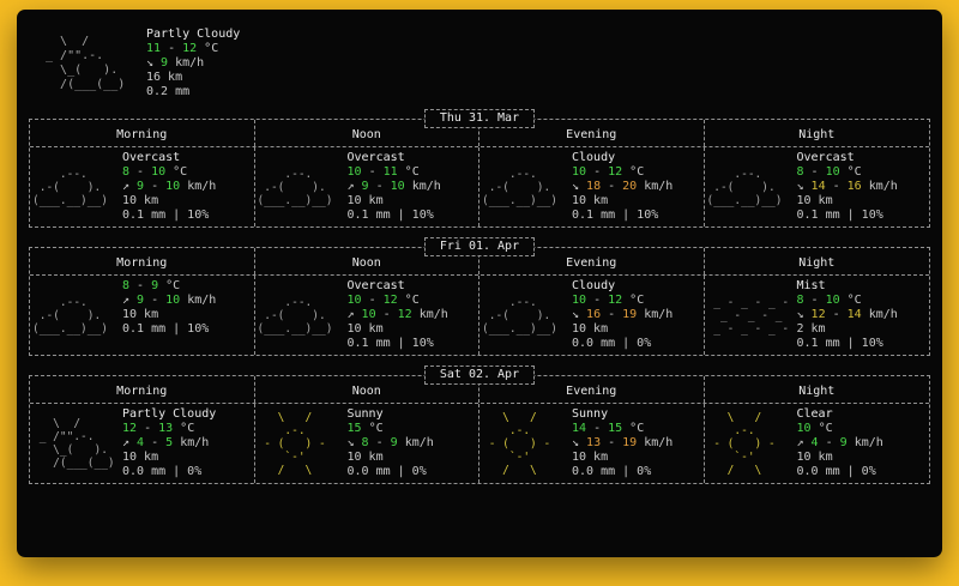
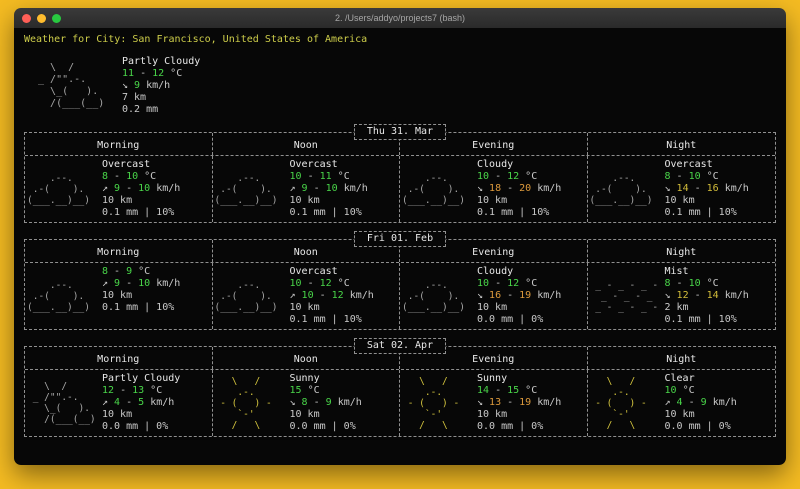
+ 2. /Users/addyo/projects7 (bash)
+ Weather for City: San Francisco, United States of America
  \ /
  _ /"".-.
  \_( ).
  /(___(__)
  Partly Cloudy
  11 - 12 °C
  ↘ 9 km/h
- 16 km
+ 7 km
  0.2 mm
  Thu 31. Mar
  Morning
  Noon
  Evening
  Night
  .--.
  .-( ).
  (___.__)__)
  Overcast
  8 - 10 °C
  ↗ 9 - 10 km/h
  10 km
  0.1 mm | 10%
  .--.
  .-( ).
  (___.__)__)
  Overcast
  10 - 11 °C
  ↗ 9 - 10 km/h
  10 km
  0.1 mm | 10%
  .--.
  .-( ).
  (___.__)__)
  Cloudy
  10 - 12 °C
  ↘ 18 - 20 km/h
  10 km
  0.1 mm | 10%
  .--.
  .-( ).
  (___.__)__)
  Overcast
  8 - 10 °C
  ↘ 14 - 16 km/h
  10 km
  0.1 mm | 10%
- Fri 01. Apr
+ Fri 01. Feb
  Morning
  Noon
  Evening
  Night
  .--.
  .-( ).
  (___.__)__)
  8 - 9 °C
  ↗ 9 - 10 km/h
  10 km
  0.1 mm | 10%
  .--.
  .-( ).
  (___.__)__)
  Overcast
  10 - 12 °C
  ↗ 10 - 12 km/h
  10 km
  0.1 mm | 10%
  .--.
  .-( ).
  (___.__)__)
  Cloudy
  10 - 12 °C
  ↘ 16 - 19 km/h
  10 km
  0.0 mm | 0%
  _ - _ - _ -
  _ - _ - _
  _ - _ - _ -
  Mist
  8 - 10 °C
  ↘ 12 - 14 km/h
  2 km
  0.1 mm | 10%
  Sat 02. Apr
  Morning
  Noon
  Evening
  Night
  \ /
  _ /"".-.
  \_( ).
  /(___(__)
  Partly Cloudy
  12 - 13 °C
  ↗ 4 - 5 km/h
  10 km
  0.0 mm | 0%
  \ /
  .-.
  - ( ) -
  `-'
  / \
  Sunny
  15 °C
  ↘ 8 - 9 km/h
  10 km
  0.0 mm | 0%
  \ /
  .-.
  - ( ) -
  `-'
  / \
  Sunny
  14 - 15 °C
  ↘ 13 - 19 km/h
  10 km
  0.0 mm | 0%
  \ /
  .-.
  - ( ) -
  `-'
  / \
  Clear
  10 °C
  ↗ 4 - 9 km/h
  10 km
  0.0 mm | 0%
